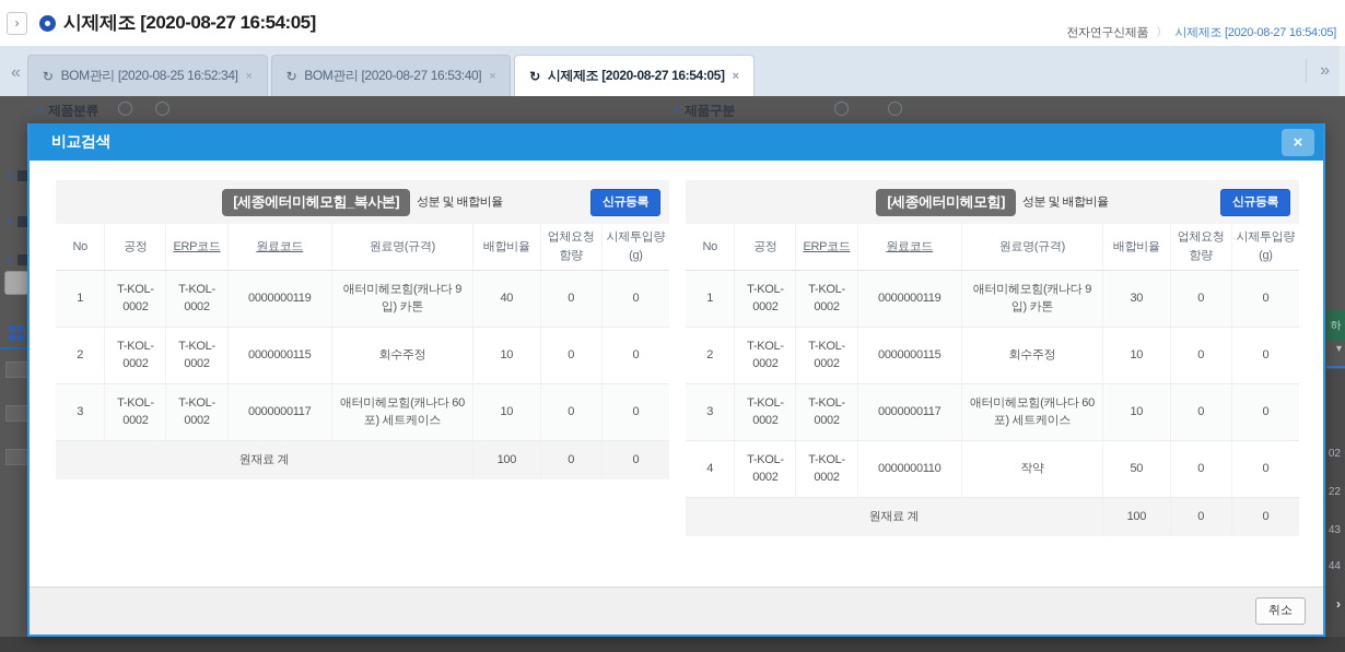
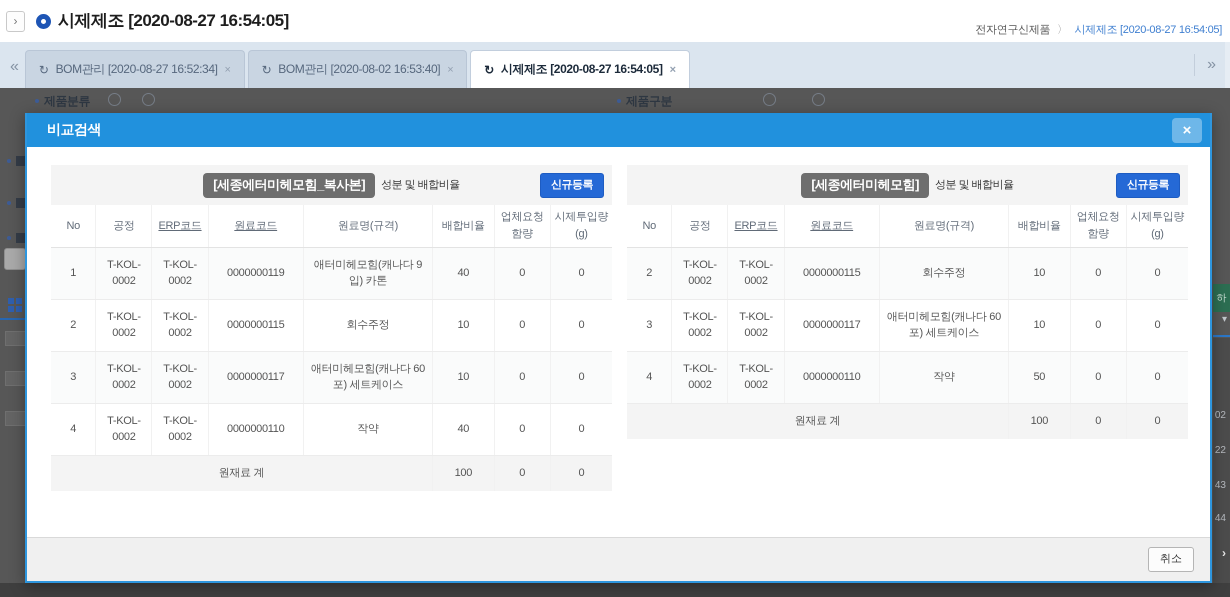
  ›
  시제제조 [2020-08-27 16:54:05]
  전자연구신제품 〉 시제제조 [2020-08-27 16:54:05]
  «
  ↻
- BOM관리 [2020-08-25 16:52:34]
+ BOM관리 [2020-08-27 16:52:34]
  ×
  ↻
- BOM관리 [2020-08-27 16:53:40]
+ BOM관리 [2020-08-02 16:53:40]
  ×
  ↻
  시제제조 [2020-08-27 16:54:05]
  ×
  »
  제품분류
  제품구분
  하
  ▾
  02
  22
  43
  44
  ›
  비교검색
  ×
  [세종에터미헤모힘_복사본]
  성분 및 배합비율
  신규등록
  No	공정	ERP코드	원료코드	원료명(규격)	배합비율	업체요청 함량	시제투입량 (g)
  1	T-KOL-0002	T-KOL-0002	0000000119	애터미헤모힘(캐나다 9입) 카톤	40	0	0
  2	T-KOL-0002	T-KOL-0002	0000000115	회수주정	10	0	0
  3	T-KOL-0002	T-KOL-0002	0000000117	애터미헤모힘(캐나다 60포) 세트케이스	10	0	0
+ 4	T-KOL-0002	T-KOL-0002	0000000110	작약	40	0	0
  원재료 계	100	0	0
  [세종에터미헤모힘]
  성분 및 배합비율
  신규등록
  No	공정	ERP코드	원료코드	원료명(규격)	배합비율	업체요청 함량	시제투입량 (g)
- 1	T-KOL-0002	T-KOL-0002	0000000119	애터미헤모힘(캐나다 9입) 카톤	30	0	0
  2	T-KOL-0002	T-KOL-0002	0000000115	회수주정	10	0	0
  3	T-KOL-0002	T-KOL-0002	0000000117	애터미헤모힘(캐나다 60포) 세트케이스	10	0	0
  4	T-KOL-0002	T-KOL-0002	0000000110	작약	50	0	0
  원재료 계	100	0	0
  취소
